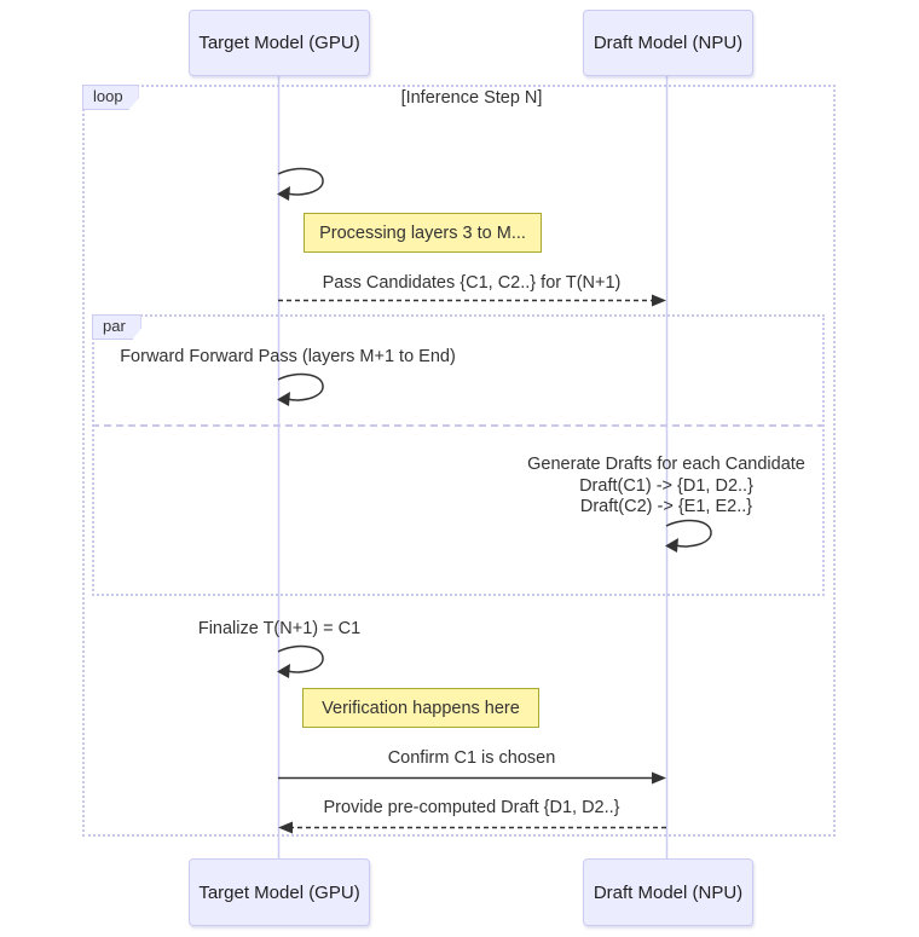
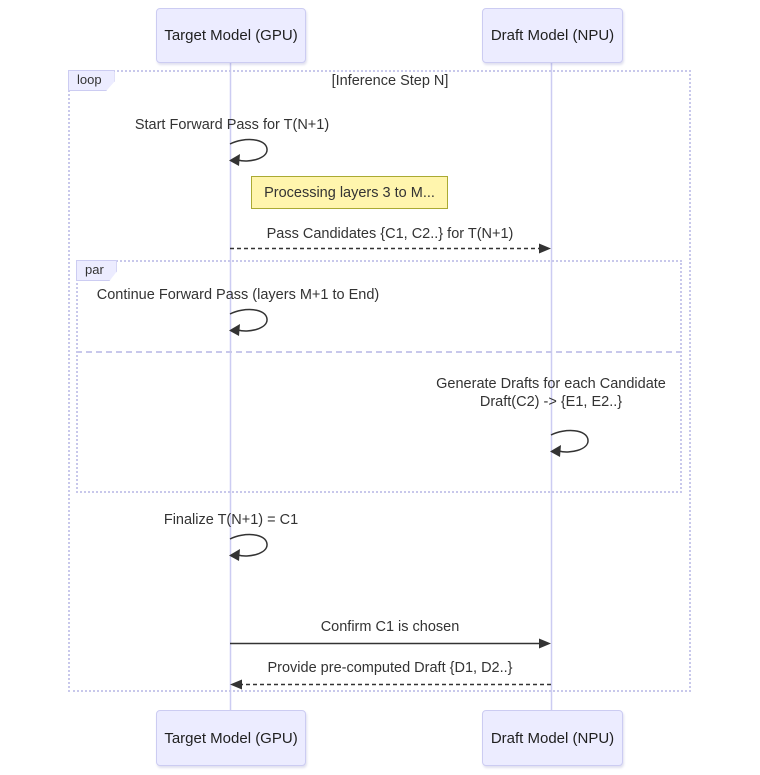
  loop
  [Inference Step N]
  par
  Target Model (GPU)
  Draft Model (NPU)
  Target Model (GPU)
  Draft Model (NPU)
+ Start Forward Pass for T(N+1)
  Processing layers 3 to M...
  Pass Candidates {C1, C2..} for T(N+1)
- Forward Forward Pass (layers M+1 to End)
+ Continue Forward Pass (layers M+1 to End)
  Generate Drafts for each Candidate
- Draft(C1) -> {D1, D2..}
  Draft(C2) -> {E1, E2..}
  Finalize T(N+1) = C1
- Verification happens here
  Confirm C1 is chosen
  Provide pre-computed Draft {D1, D2..}
